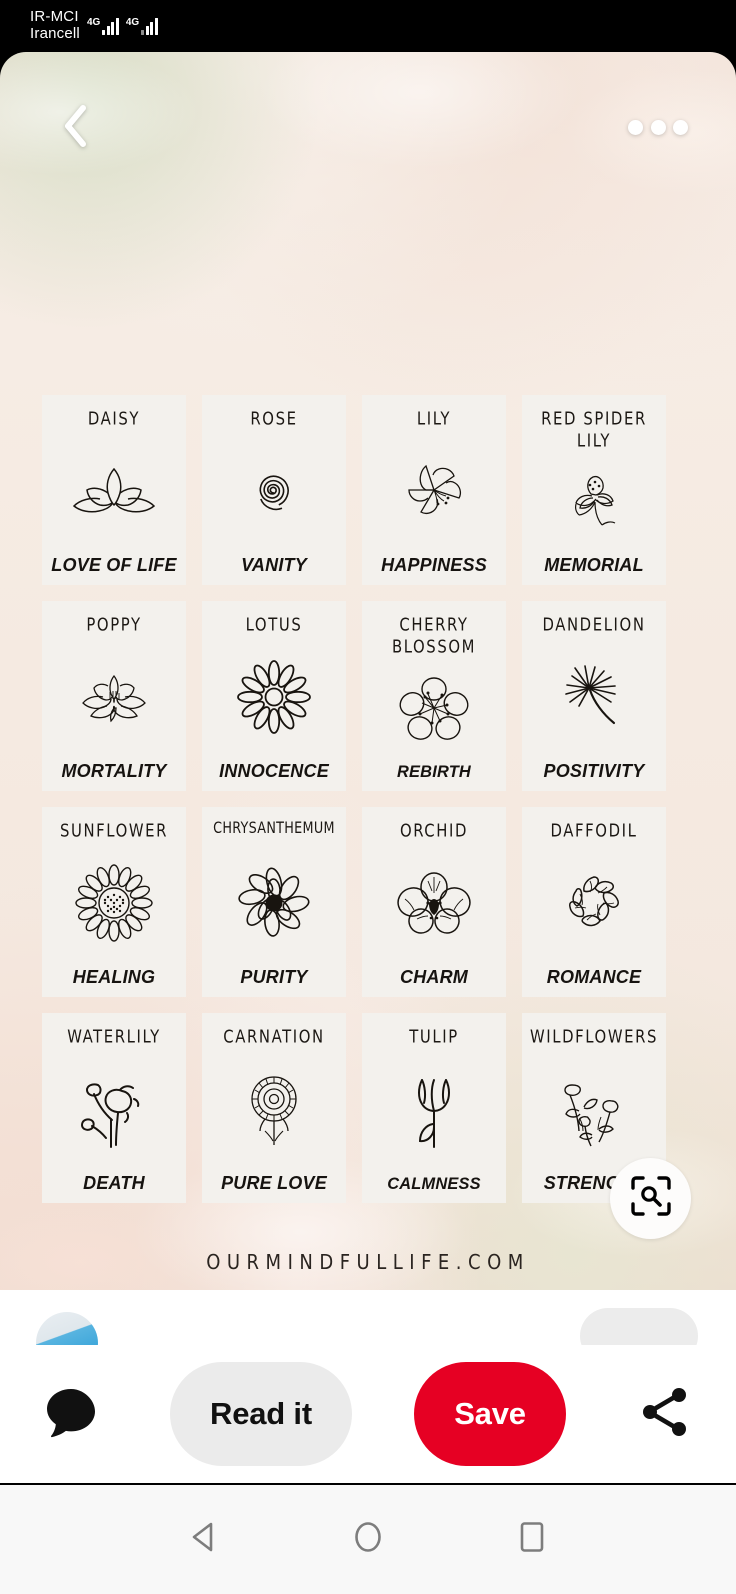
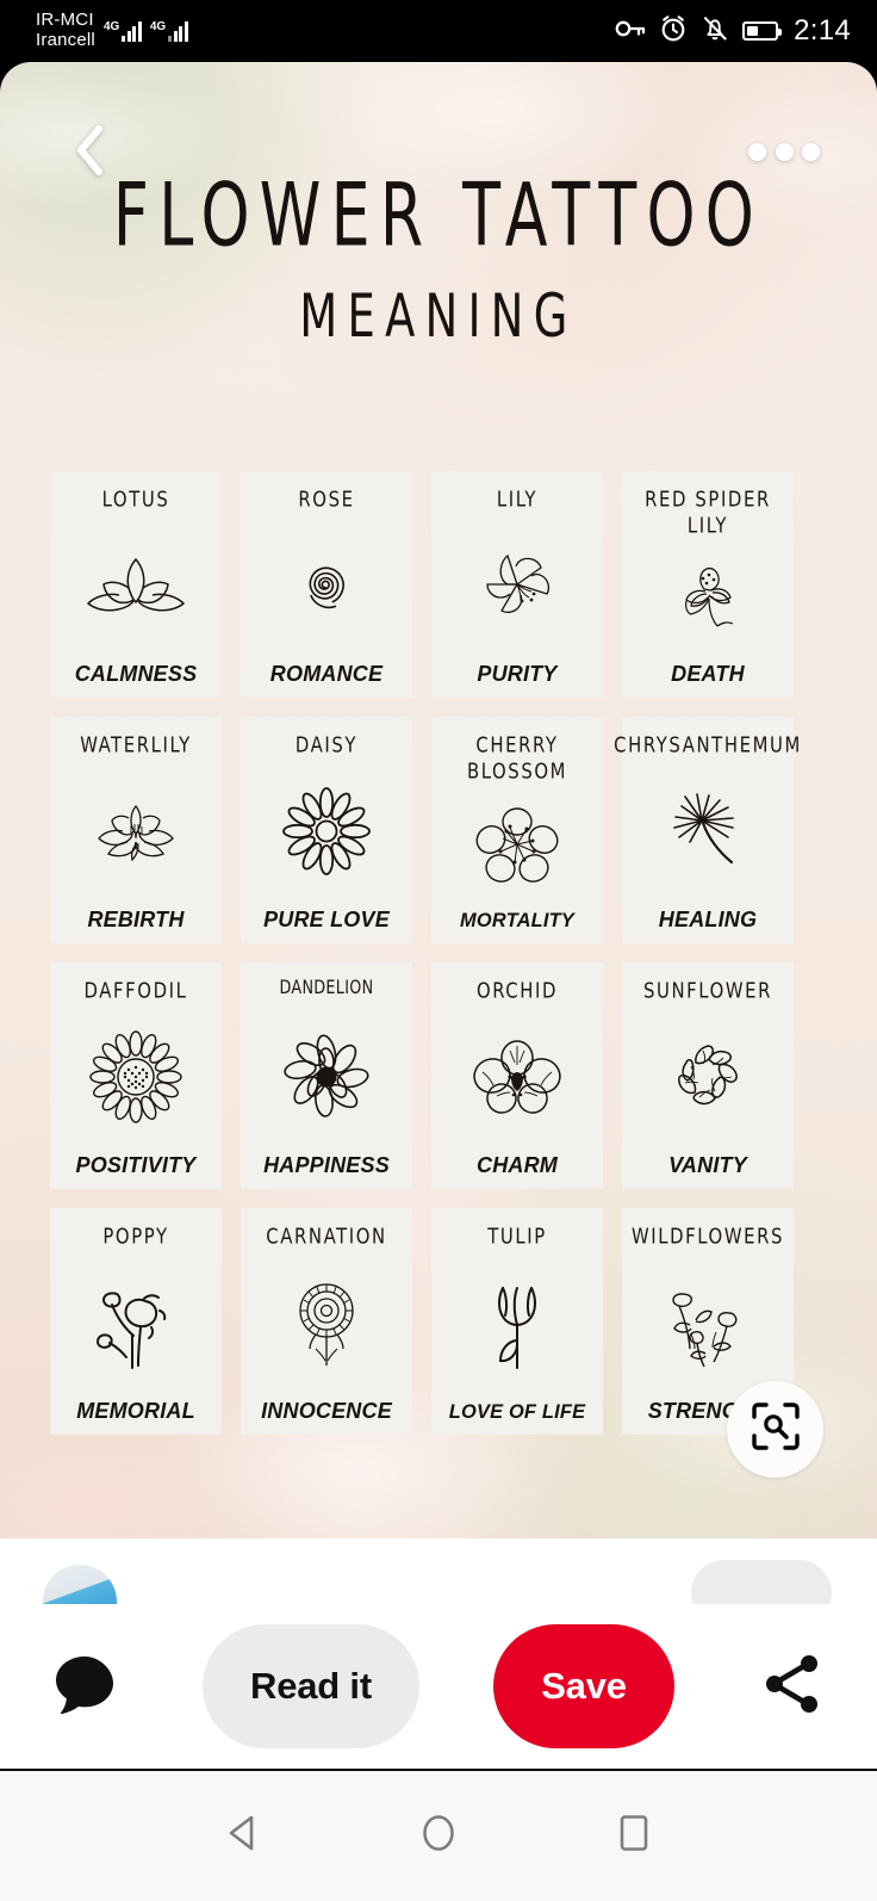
  IR-MCI
  Irancell
  4G
  4G
+ 2:14
+ FLOWER TATTOO
+ MEANING
- DAISY
+ LOTUS
- LOVE OF LIFE
+ CALMNESS
  ROSE
- VANITY
+ ROMANCE
  LILY
- HAPPINESS
+ PURITY
  RED SPIDER
  LILY
- MEMORIAL
+ DEATH
- POPPY
+ WATERLILY
- MORTALITY
+ REBIRTH
- LOTUS
+ DAISY
- INNOCENCE
+ PURE LOVE
  CHERRY
  BLOSSOM
- REBIRTH
+ MORTALITY
- DANDELION
+ CHRYSANTHEMUM
- POSITIVITY
+ HEALING
- SUNFLOWER
+ DAFFODIL
- HEALING
+ POSITIVITY
- CHRYSANTHEMUM
+ DANDELION
- PURITY
+ HAPPINESS
  ORCHID
  CHARM
- DAFFODIL
+ SUNFLOWER
- ROMANCE
+ VANITY
- WATERLILY
+ POPPY
- DEATH
+ MEMORIAL
  CARNATION
- PURE LOVE
+ INNOCENCE
  TULIP
- CALMNESS
+ LOVE OF LIFE
  WILDFLOWERS
- OURMINDFULLIFE.COM
  Read it
  Save
